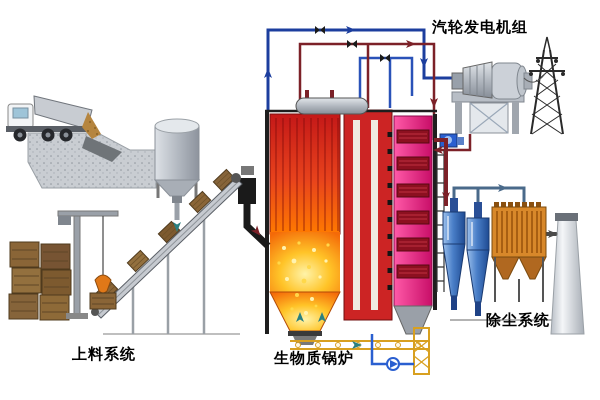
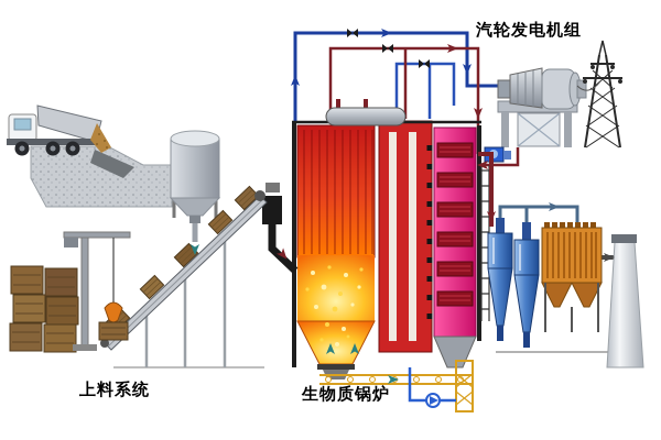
  汽轮发电机组
  上料系统
  生物质锅炉
- 除尘系统
